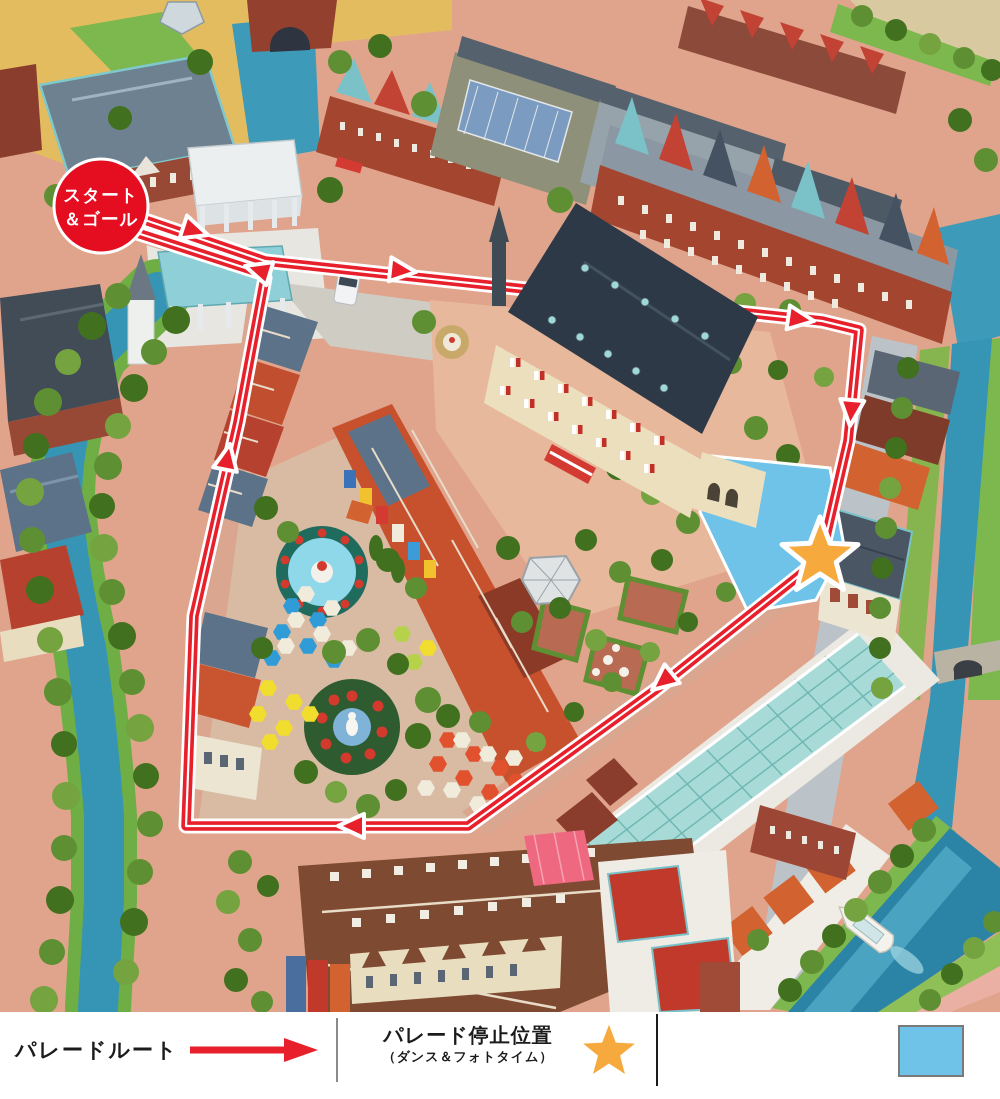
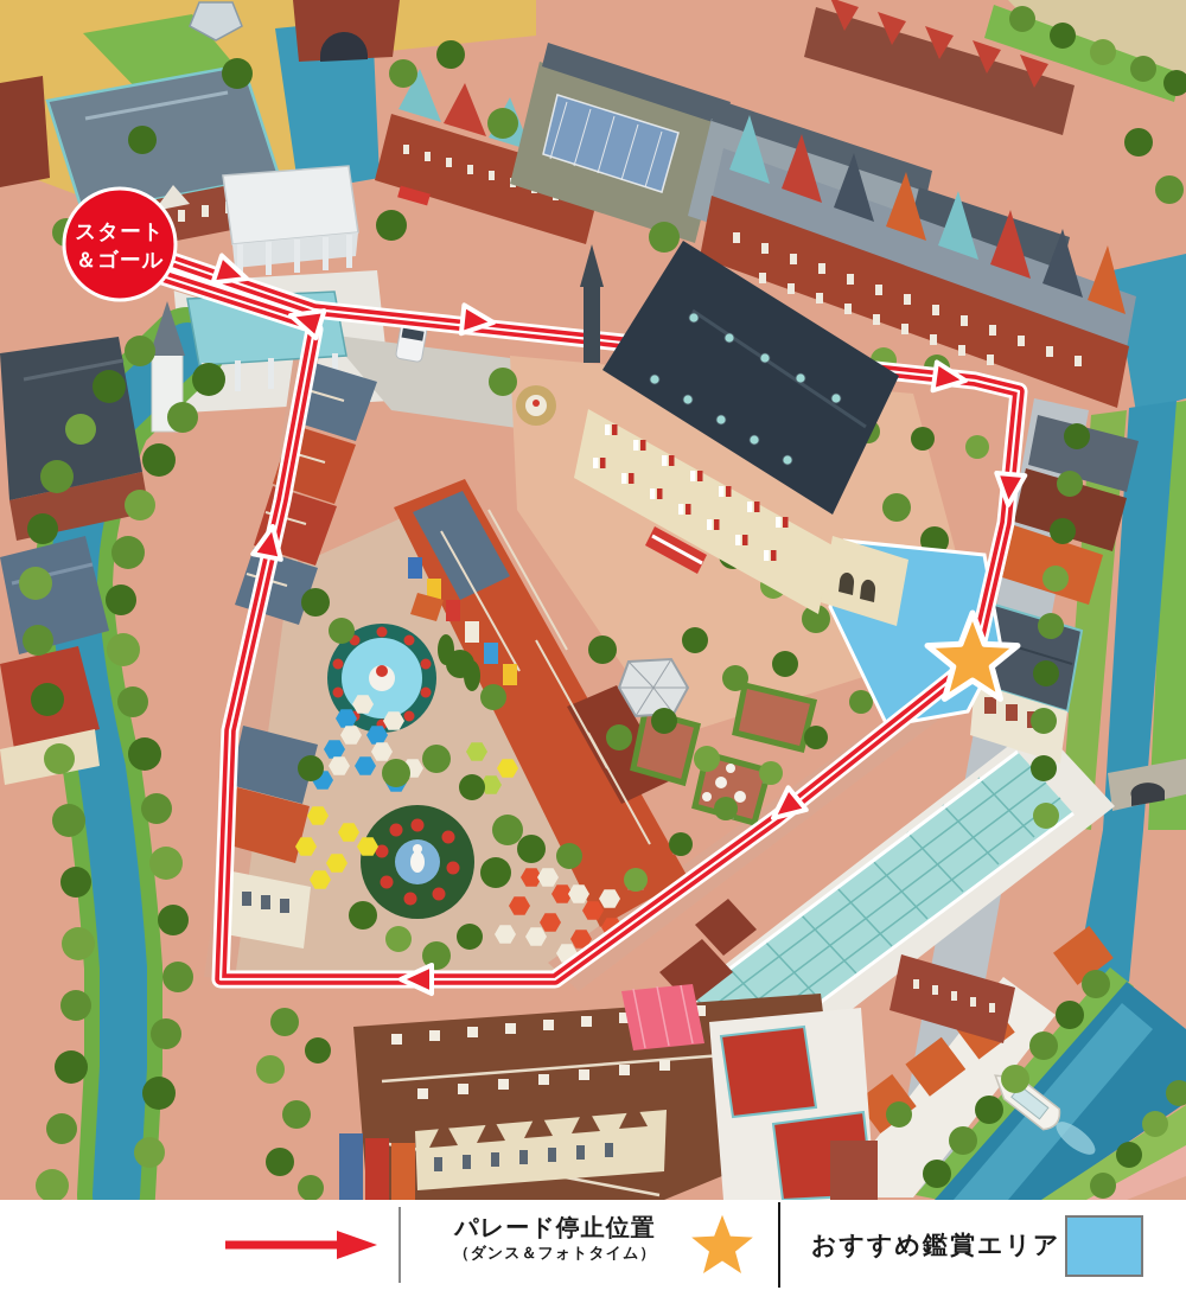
  スタート
  ＆ゴール
- パレードルート
  パレード停止位置
  （ダンス＆フォトタイム）
+ おすすめ鑑賞エリア
